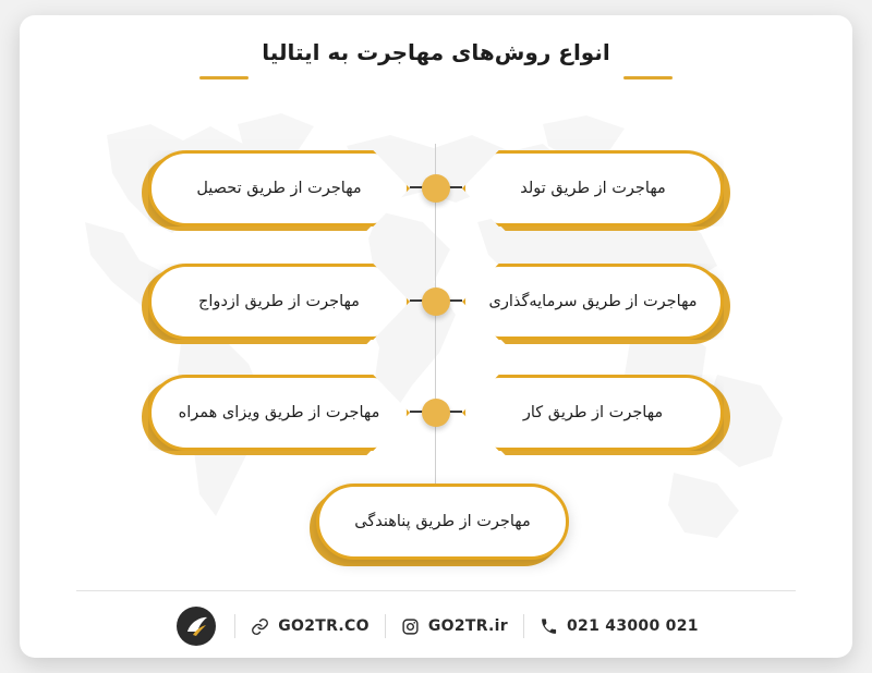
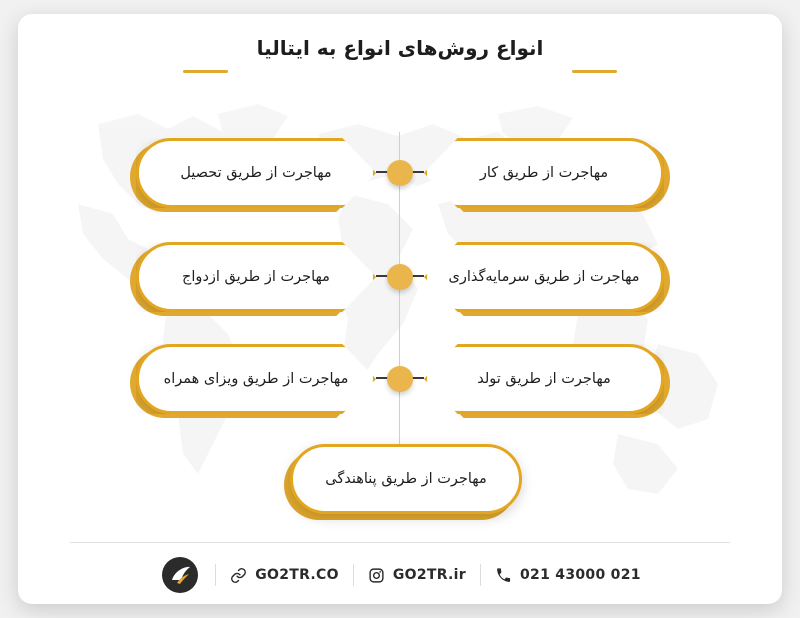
- انواع روش‌های مهاجرت به ایتالیا
+ انواع روش‌های انواع به ایتالیا
  مهاجرت از طریق تحصیل
- مهاجرت از طریق تولد
+ مهاجرت از طریق کار
  مهاجرت از طریق ازدواج
  مهاجرت از طریق سرمایه‌گذاری
  مهاجرت از طریق ویزای همراه
- مهاجرت از طریق کار
+ مهاجرت از طریق تولد
  مهاجرت از طریق پناهندگی
  GO2TR.CO
  GO2TR.ir
  021 43000 021
